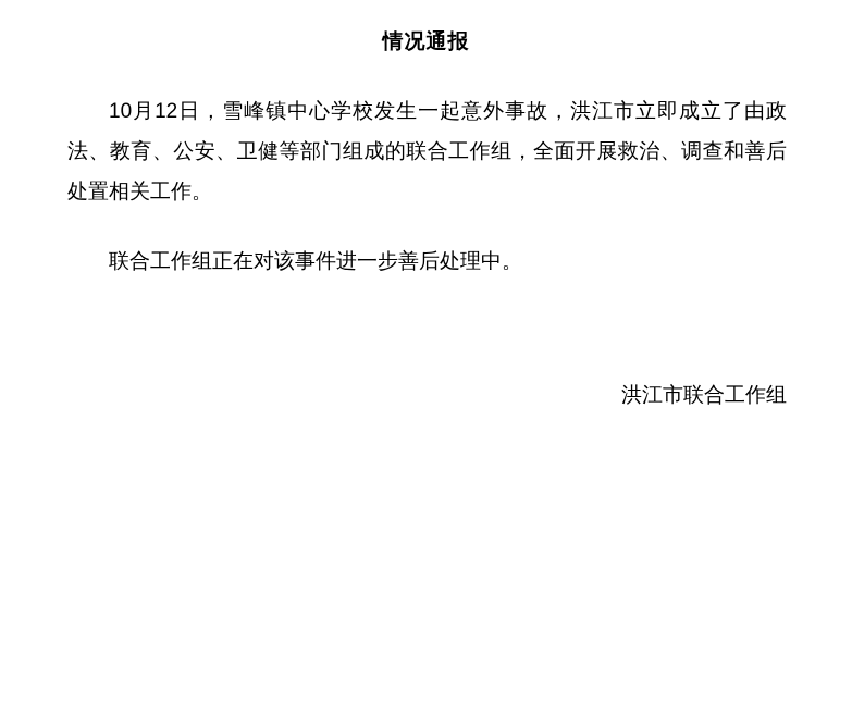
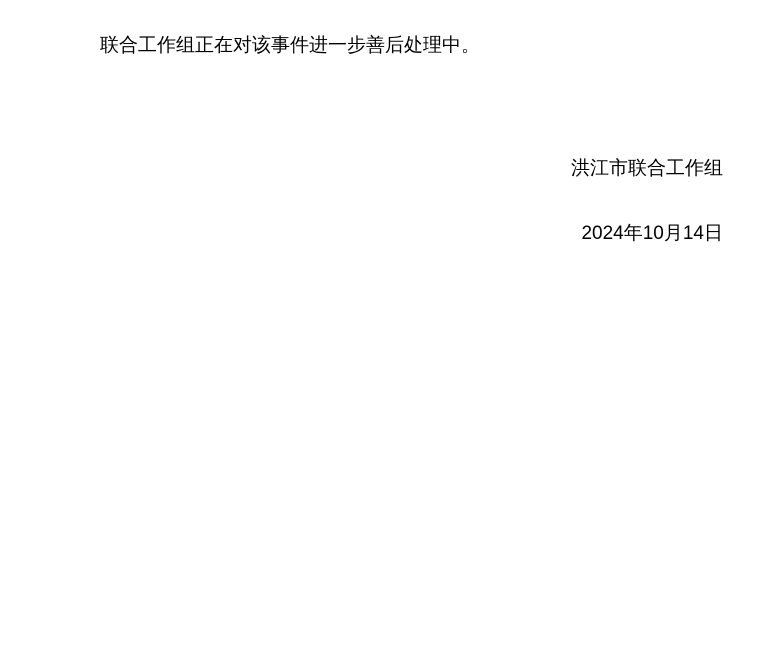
- 情况通报
- 10月12日，雪峰镇中心学校发生一起意外事故，洪江市立即成立了由政法、教育、公安、卫健等部门组成的联合工作组，全面开展救治、调查和善后处置相关工作。
  联合工作组正在对该事件进一步善后处理中。
  洪江市联合工作组
+ 2024年10月14日
